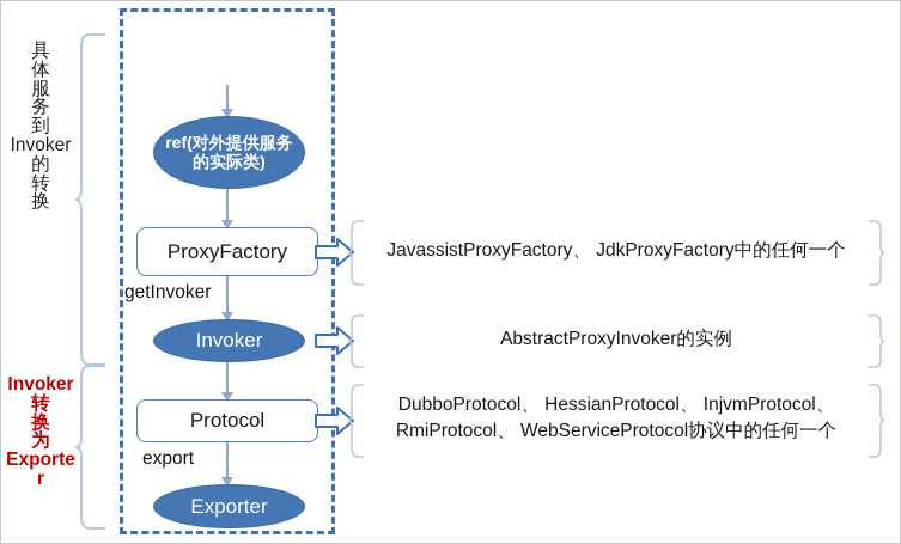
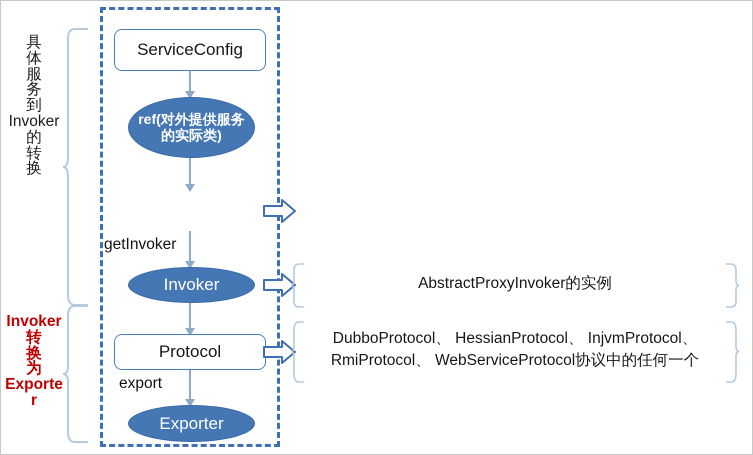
  具
  体
  服
  务
  到
  Invoker
  的
  转
  换
  Invoker
  转
  换
  为
  Exporter
+ ServiceConfig
  ref(对外提供服务的实际类)
- ProxyFactory
  getInvoker
  Invoker
  Protocol
  export
  Exporter
- JavassistProxyFactory、 JdkProxyFactory中的任何一个
  AbstractProxyInvoker的实例
  DubboProtocol、 HessianProtocol、 InjvmProtocol、
  RmiProtocol、 WebServiceProtocol协议中的任何一个
